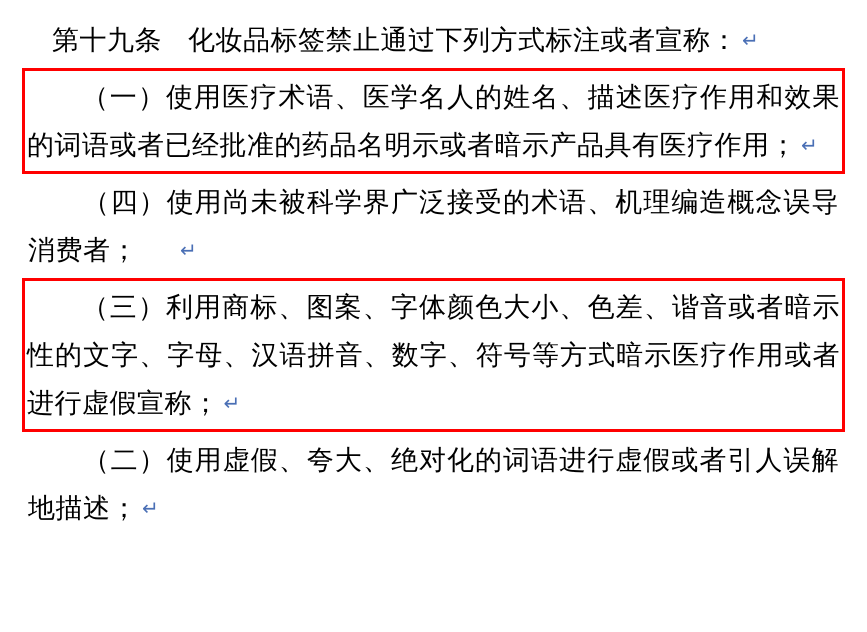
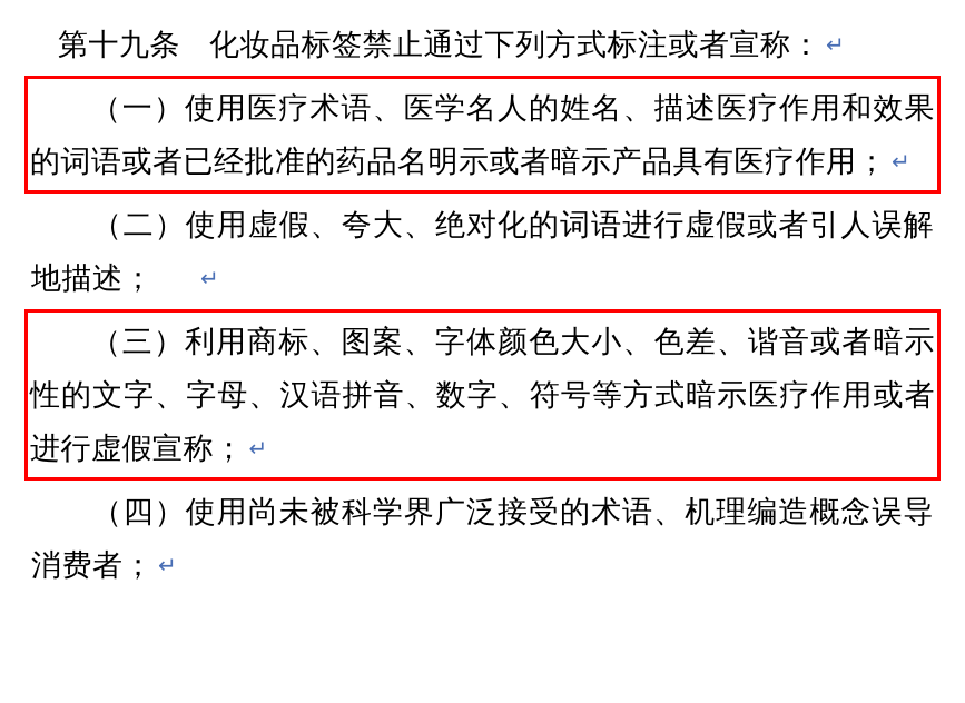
  第十九条 化妆品标签禁止通过下列方式标注或者宣称： ↵
  （一）使用医疗术语、医学名人的姓名、描述医疗作用和效果的词语或者已经批准的药品名明示或者暗示产品具有医疗作用； ↵
- （四）使用尚未被科学界广泛接受的术语、机理编造概念误导消费者； ↵
+ （二）使用虚假、夸大、绝对化的词语进行虚假或者引人误解地描述； ↵
  （三）利用商标、图案、字体颜色大小、色差、谐音或者暗示性的文字、字母、汉语拼音、数字、符号等方式暗示医疗作用或者进行虚假宣称； ↵
- （二）使用虚假、夸大、绝对化的词语进行虚假或者引人误解地描述； ↵
+ （四）使用尚未被科学界广泛接受的术语、机理编造概念误导消费者； ↵
